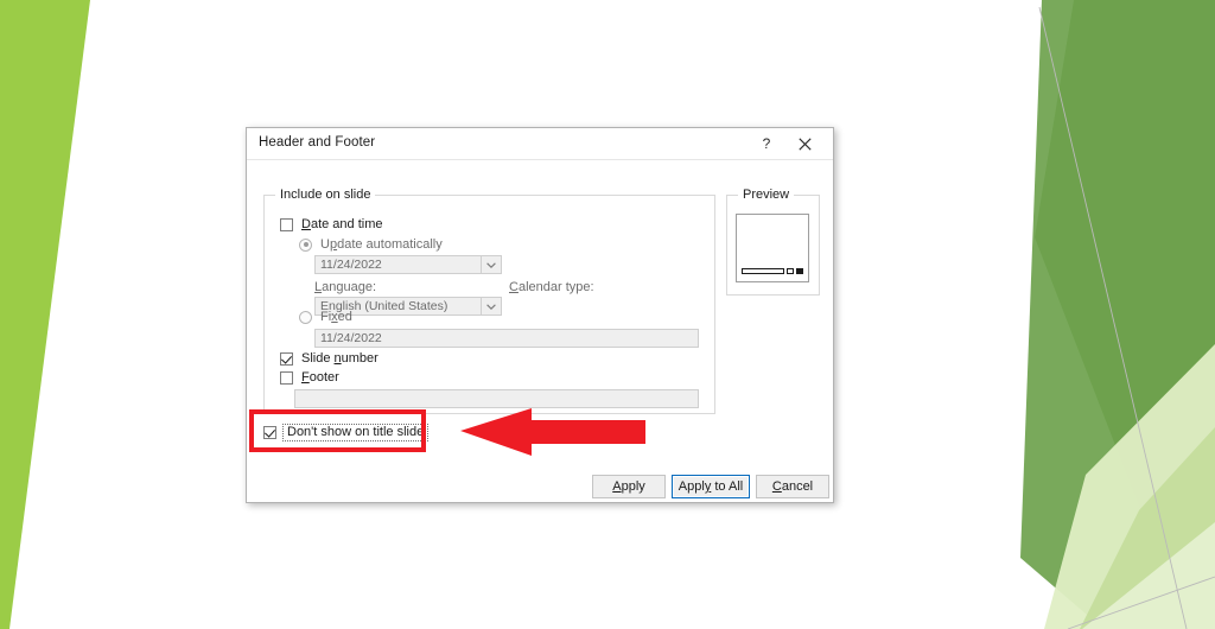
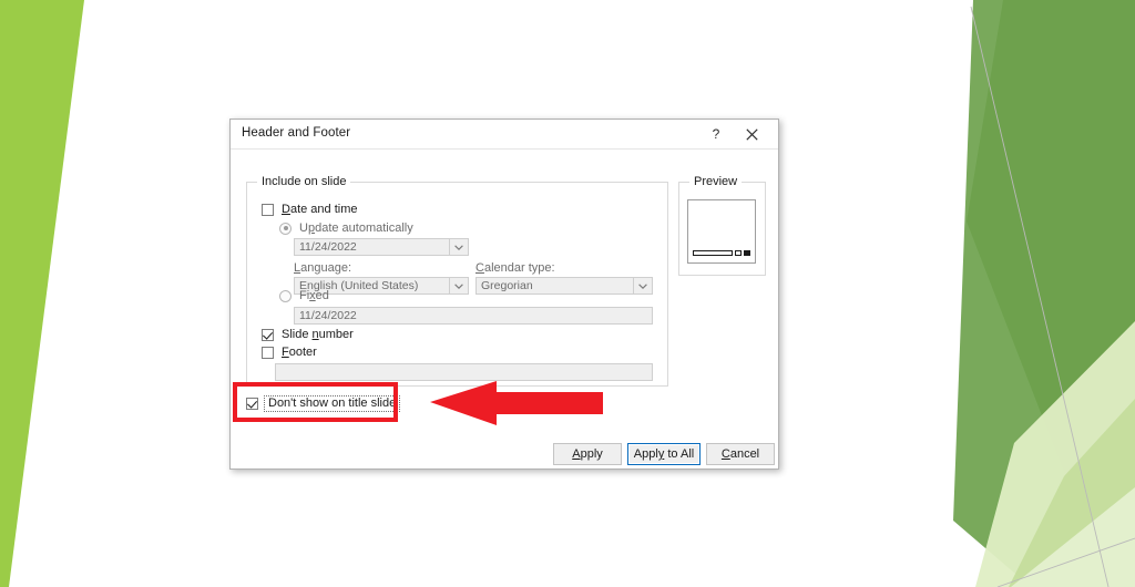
  Header and Footer
  ?
  Include on slide
  Date and time
  Update automatically
  11/24/2022
  Language:
  English (United States)
  Calendar type:
+ Gregorian
  Fixed
  11/24/2022
  Slide number
  Footer
  Preview
  Don't show on title slide
  Apply
  Apply to All
  Cancel
